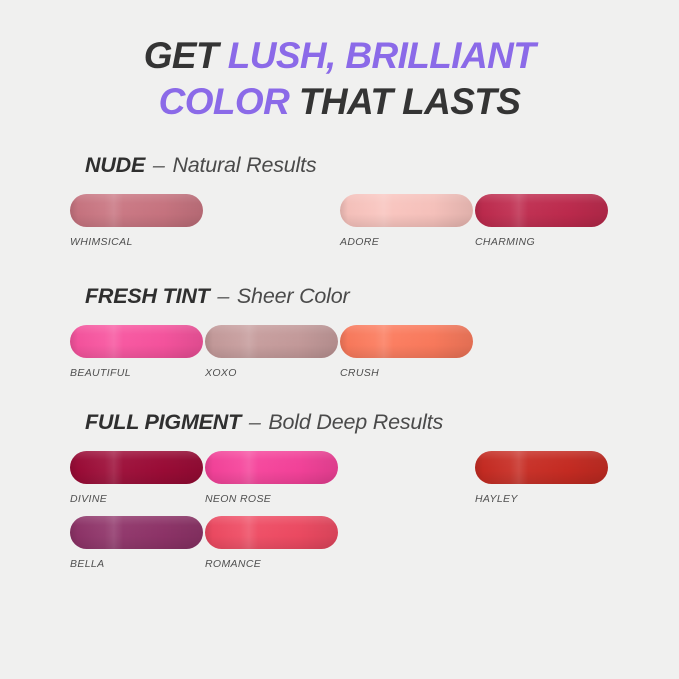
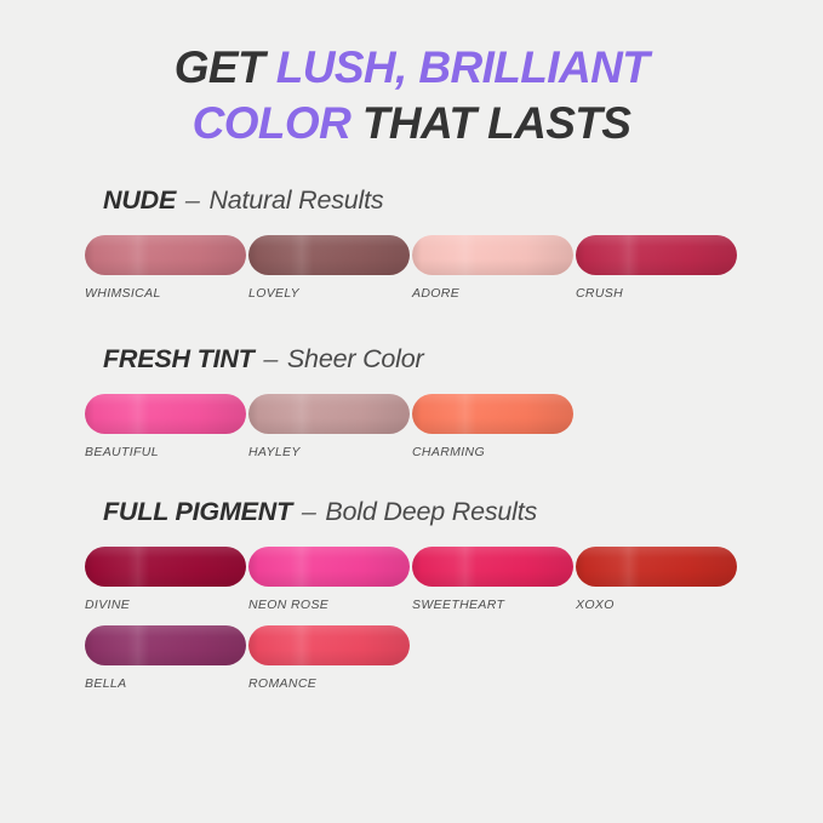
  GET LUSH, BRILLIANT
  COLOR THAT LASTS
  NUDE – Natural Results
  WHIMSICAL
+ LOVELY
  ADORE
- CHARMING
+ CRUSH
  FRESH TINT – Sheer Color
  BEAUTIFUL
- XOXO
+ HAYLEY
- CRUSH
+ CHARMING
  FULL PIGMENT – Bold Deep Results
  DIVINE
  NEON ROSE
+ SWEETHEART
- HAYLEY
+ XOXO
  BELLA
  ROMANCE
